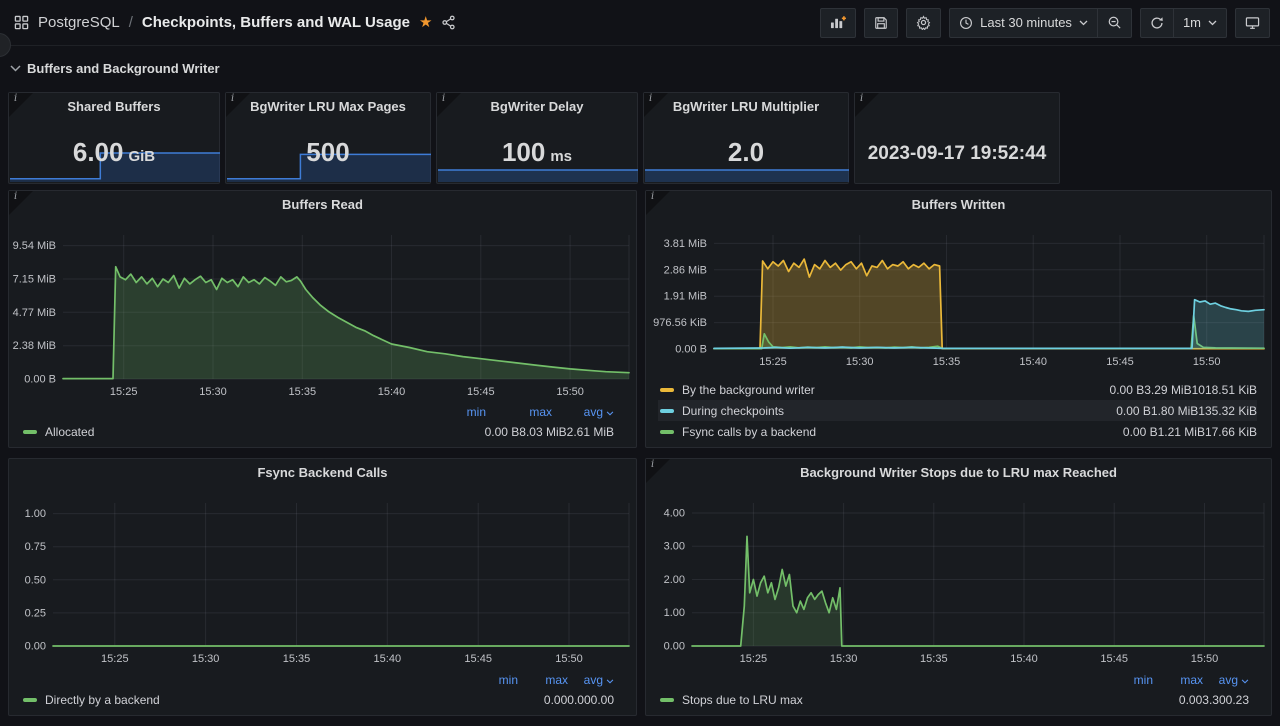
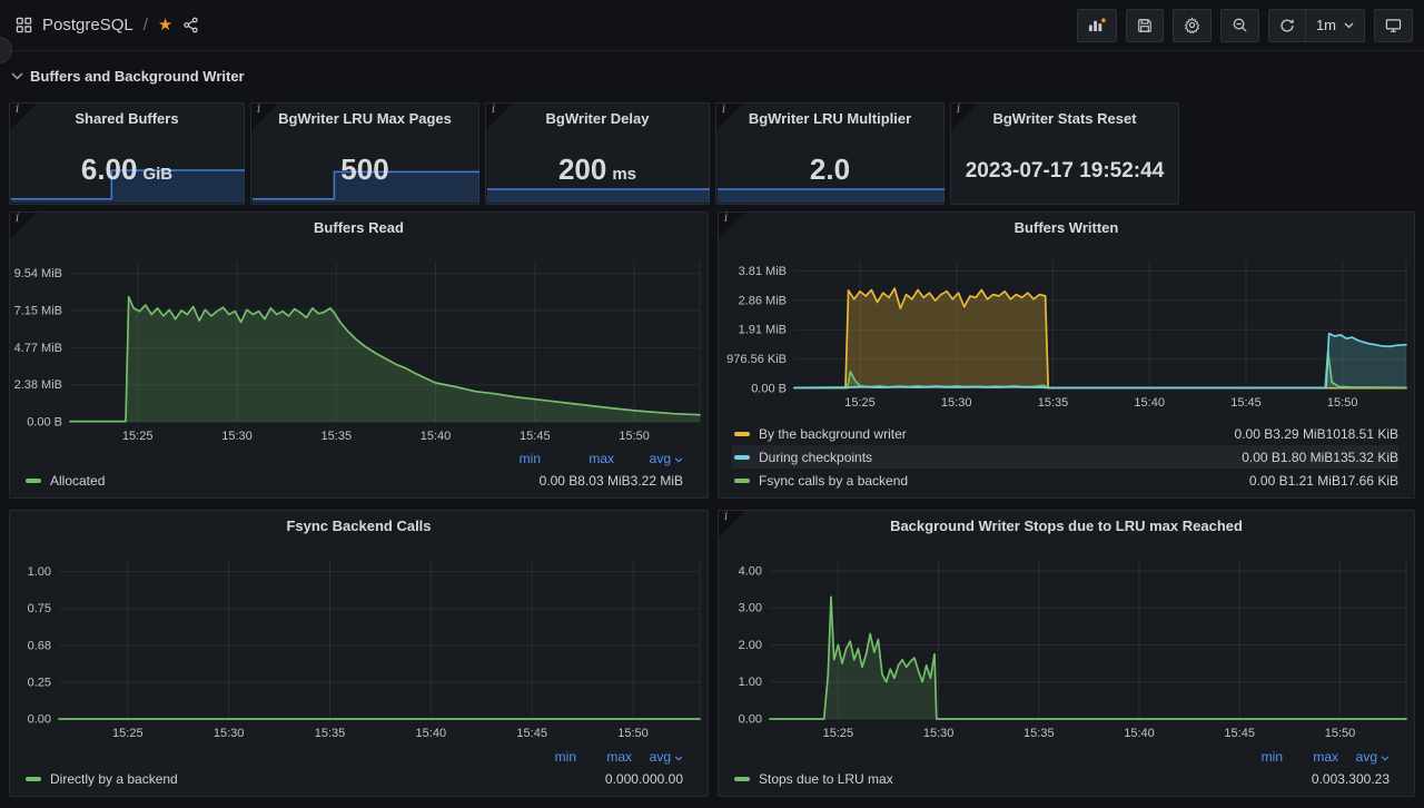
  PostgreSQL
  /
- Checkpoints, Buffers and WAL Usage
  ★
- Last 30 minutes
  1m
  Buffers and Background Writer
  i
  Shared Buffers
  6.00 GiB
  i
  BgWriter LRU Max Pages
  500
  i
  BgWriter Delay
- 100 ms
+ 200 ms
  i
  BgWriter LRU Multiplier
  2.0
  i
+ BgWriter Stats Reset
- 2023-09-17 19:52:44
+ 2023-07-17 19:52:44
  i
  Buffers Read
  9.54 MiB
  7.15 MiB
  4.77 MiB
  2.38 MiB
  0.00 B
  15:25
  15:30
  15:35
  15:40
  15:45
  15:50
  min
  max
  avg
  Allocated
  0.00 B
  8.03 MiB
- 2.61 MiB
+ 3.22 MiB
  i
  Buffers Written
  3.81 MiB
  2.86 MiB
  1.91 MiB
  976.56 KiB
  0.00 B
  15:25
  15:30
  15:35
  15:40
  15:45
  15:50
  By the background writer
  0.00 B
  3.29 MiB
  1018.51 KiB
  During checkpoints
  0.00 B
  1.80 MiB
  135.32 KiB
  Fsync calls by a backend
  0.00 B
  1.21 MiB
  17.66 KiB
  Fsync Backend Calls
  1.00
  0.75
- 0.50
+ 0.68
  0.25
  0.00
  15:25
  15:30
  15:35
  15:40
  15:45
  15:50
  min
  max
  avg
  Directly by a backend
  0.00
  0.00
  0.00
  i
  Background Writer Stops due to LRU max Reached
  4.00
  3.00
  2.00
  1.00
  0.00
  15:25
  15:30
  15:35
  15:40
  15:45
  15:50
  min
  max
  avg
  Stops due to LRU max
  0.00
  3.30
  0.23
